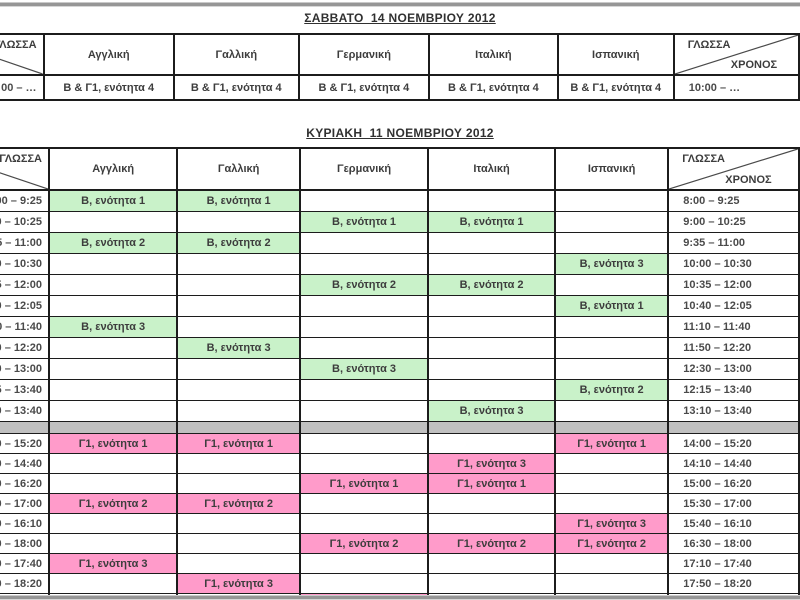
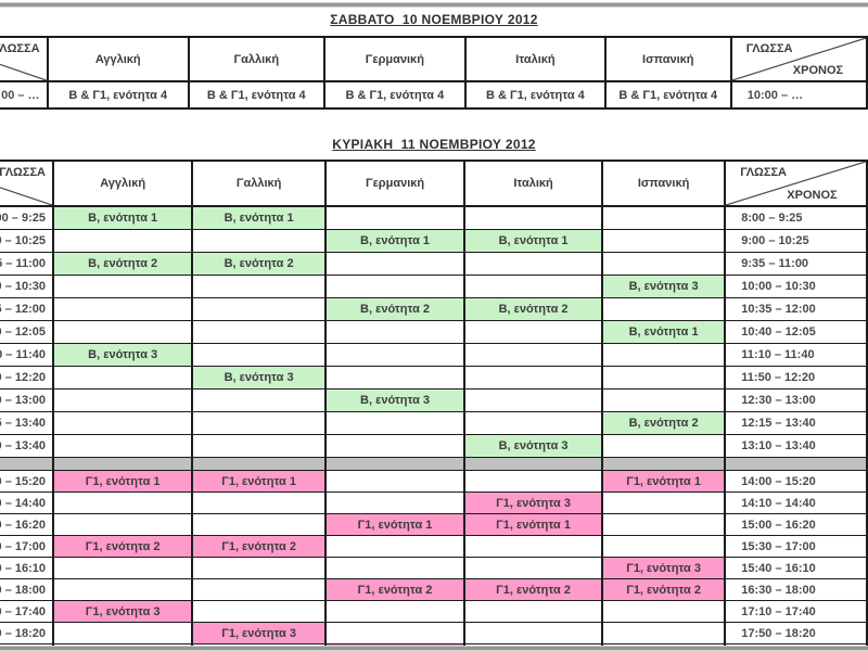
- ΣΑΒΒΑΤΟ 14 ΝΟΕΜΒΡΙΟΥ 2012
+ ΣΑΒΒΑΤΟ 10 ΝΟΕΜΒΡΙΟΥ 2012
  ΛΩΣΣΑ	Αγγλική	Γαλλική	Γερμανική	Ιταλική	Ισπανική	ΓΛΩΣΣΑΧΡΟΝΟΣ
  00 – …	Β & Γ1, ενότητα 4	Β & Γ1, ενότητα 4	Β & Γ1, ενότητα 4	Β & Γ1, ενότητα 4	Β & Γ1, ενότητα 4	10:00 – …
  ΚΥΡΙΑΚΗ 11 ΝΟΕΜΒΡΙΟΥ 2012
  ΓΛΩΣΣΑ	Αγγλική	Γαλλική	Γερμανική	Ιταλική	Ισπανική	ΓΛΩΣΣΑΧΡΟΝΟΣ
  0 – 9:25	Β, ενότητα 1	Β, ενότητα 1				8:00 – 9:25
  – 10:25			Β, ενότητα 1	Β, ενότητα 1		9:00 – 10:25
  – 11:00	Β, ενότητα 2	Β, ενότητα 2				9:35 – 11:00
  – 10:30					Β, ενότητα 3	10:00 – 10:30
  – 12:00			Β, ενότητα 2	Β, ενότητα 2		10:35 – 12:00
  – 12:05					Β, ενότητα 1	10:40 – 12:05
  – 11:40	Β, ενότητα 3					11:10 – 11:40
  – 12:20		Β, ενότητα 3				11:50 – 12:20
  – 13:00			Β, ενότητα 3			12:30 – 13:00
  – 13:40					Β, ενότητα 2	12:15 – 13:40
  – 13:40				Β, ενότητα 3		13:10 – 13:40
  – 15:20	Γ1, ενότητα 1	Γ1, ενότητα 1			Γ1, ενότητα 1	14:00 – 15:20
  – 14:40				Γ1, ενότητα 3		14:10 – 14:40
  – 16:20			Γ1, ενότητα 1	Γ1, ενότητα 1		15:00 – 16:20
  – 17:00	Γ1, ενότητα 2	Γ1, ενότητα 2				15:30 – 17:00
  – 16:10					Γ1, ενότητα 3	15:40 – 16:10
  – 18:00			Γ1, ενότητα 2	Γ1, ενότητα 2	Γ1, ενότητα 2	16:30 – 18:00
  – 17:40	Γ1, ενότητα 3					17:10 – 17:40
  – 18:20		Γ1, ενότητα 3				17:50 – 18:20
